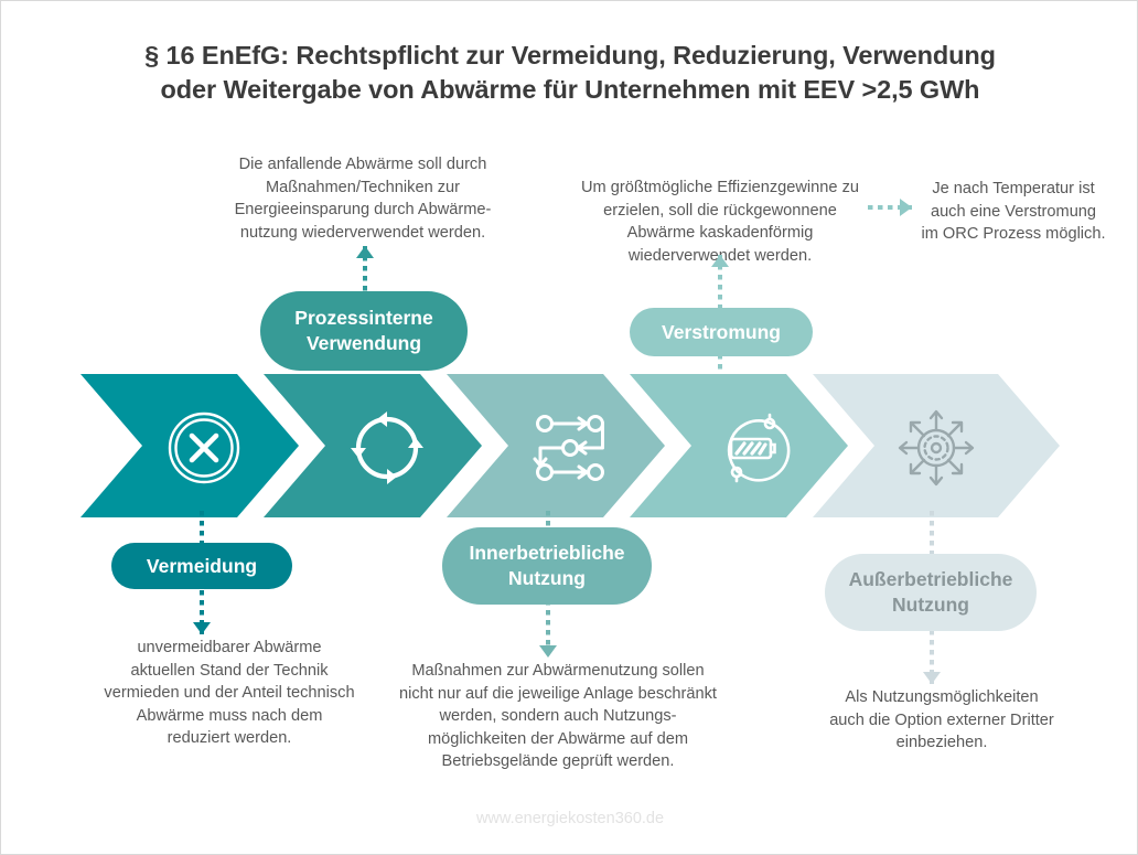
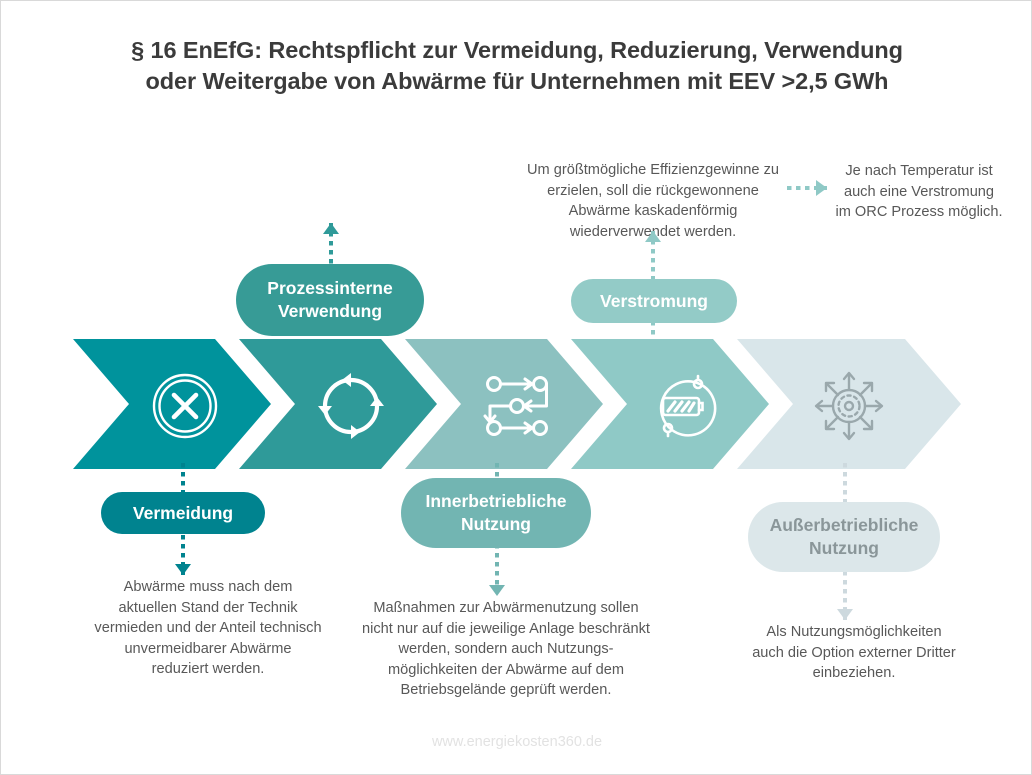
  § 16 EnEfG: Rechtspflicht zur Vermeidung, Reduzierung, Verwendung
  oder Weitergabe von Abwärme für Unternehmen mit EEV >2,5 GWh
- Die anfallende Abwärme soll durch
- Maßnahmen/Techniken zur
- Energieeinsparung durch Abwärme-
- nutzung wiederverwendet werden.
  Um größtmögliche Effizienzgewinne zu
  erzielen, soll die rückgewonnene
  Abwärme kaskadenförmig
  wiederverwendet werden.
  Je nach Temperatur ist
  auch eine Verstromung
  im ORC Prozess möglich.
- unvermeidbarer Abwärme
+ Abwärme muss nach dem
  aktuellen Stand der Technik
  vermieden und der Anteil technisch
- Abwärme muss nach dem
+ unvermeidbarer Abwärme
  reduziert werden.
  Maßnahmen zur Abwärmenutzung sollen
  nicht nur auf die jeweilige Anlage beschränkt
  werden, sondern auch Nutzungs-
  möglichkeiten der Abwärme auf dem
  Betriebsgelände geprüft werden.
  Als Nutzungsmöglichkeiten
  auch die Option externer Dritter
  einbeziehen.
  Prozessinterne
  Verwendung
  Verstromung
  Vermeidung
  Innerbetriebliche
  Nutzung
  Außerbetriebliche
  Nutzung
  www.energiekosten360.de
